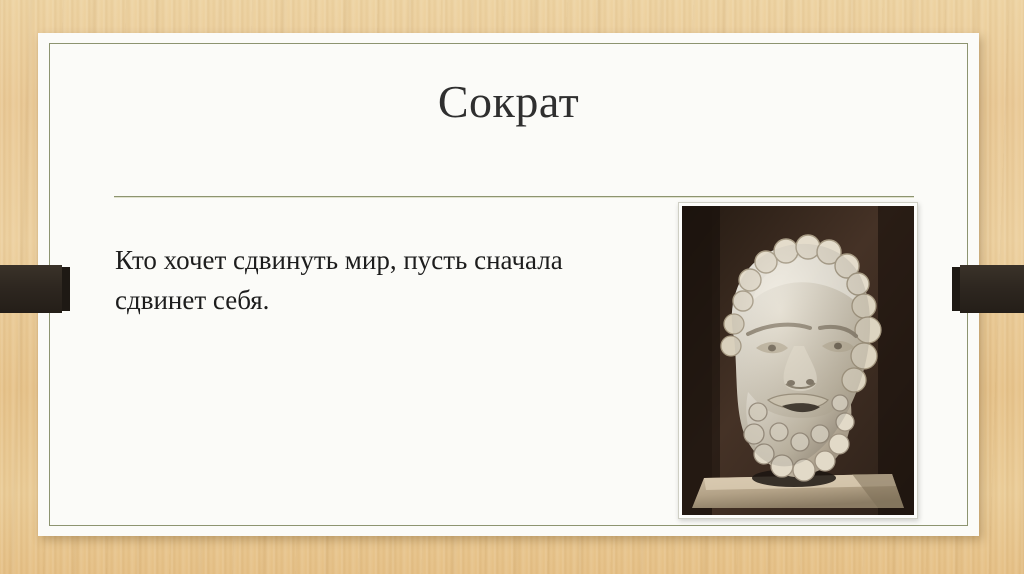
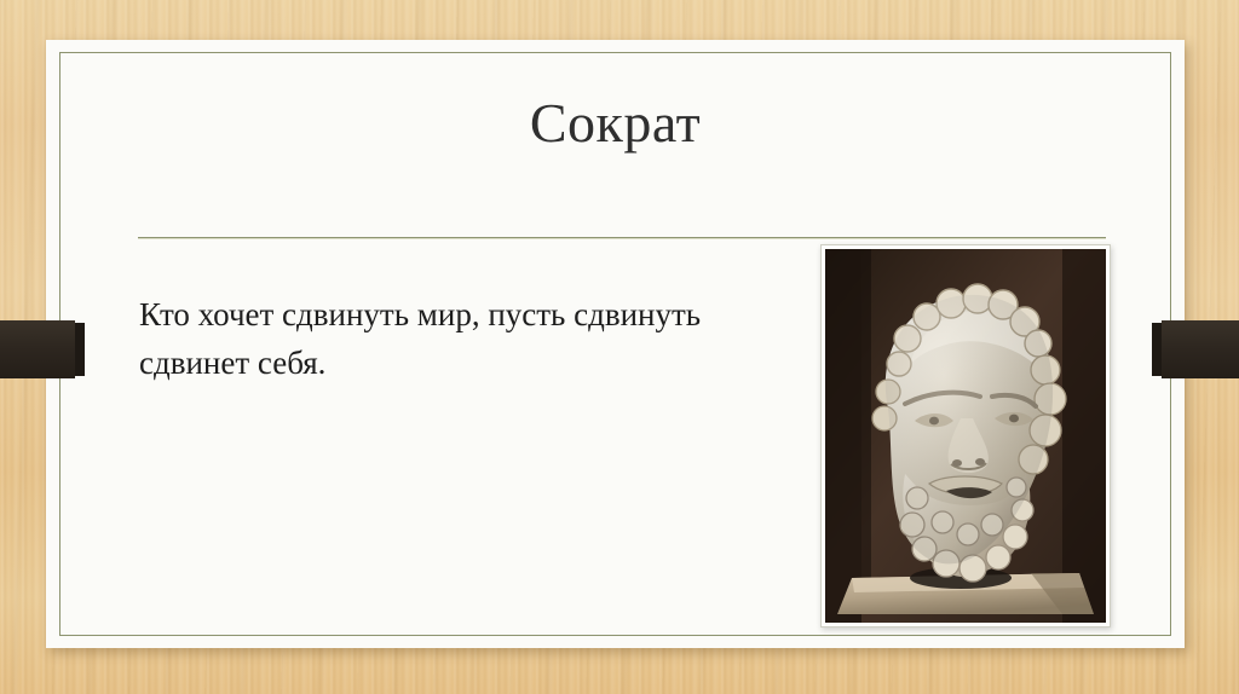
  Сократ
- Кто хочет сдвинуть мир, пусть сначала сдвинет себя.
+ Кто хочет сдвинуть мир, пусть сдвинуть сдвинет себя.
